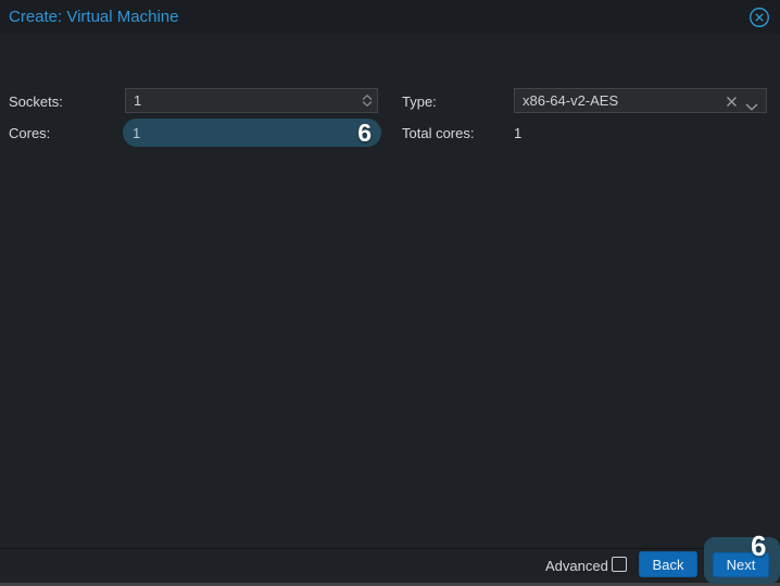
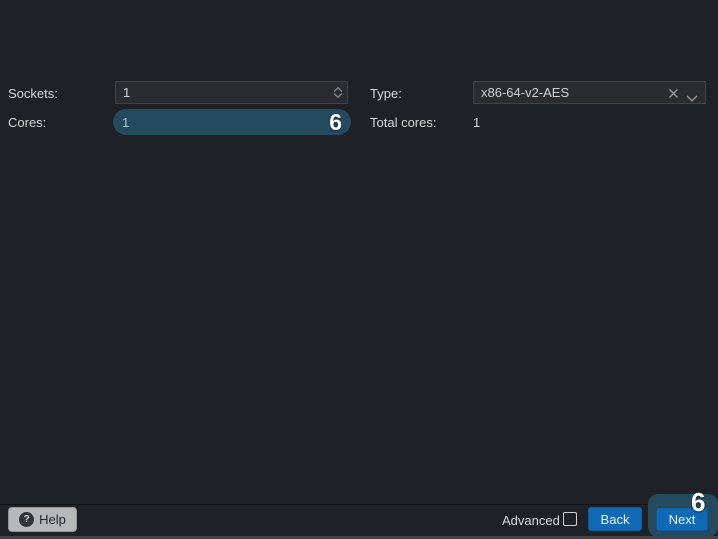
- Create: Virtual Machine
  Sockets:
  1
  Type:
  x86-64-v2-AES
  Cores:
  1
  6
  Total cores:
  1
+ ?
+ Help
  Advanced
  Back
  Next
  6
